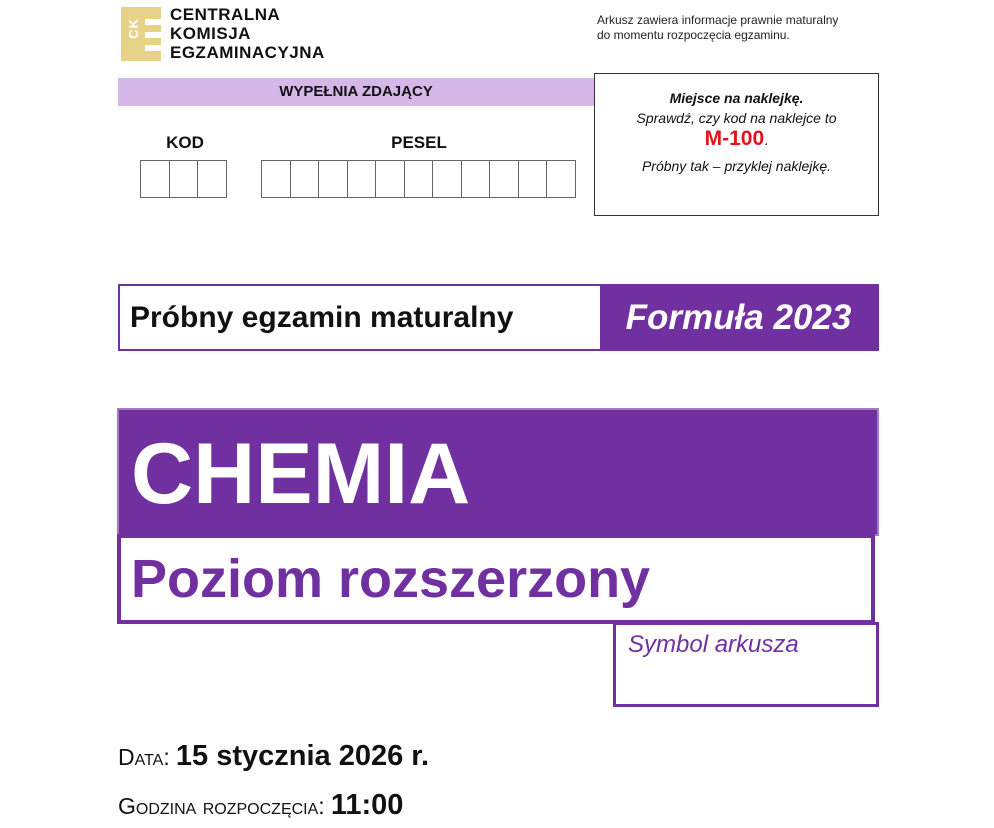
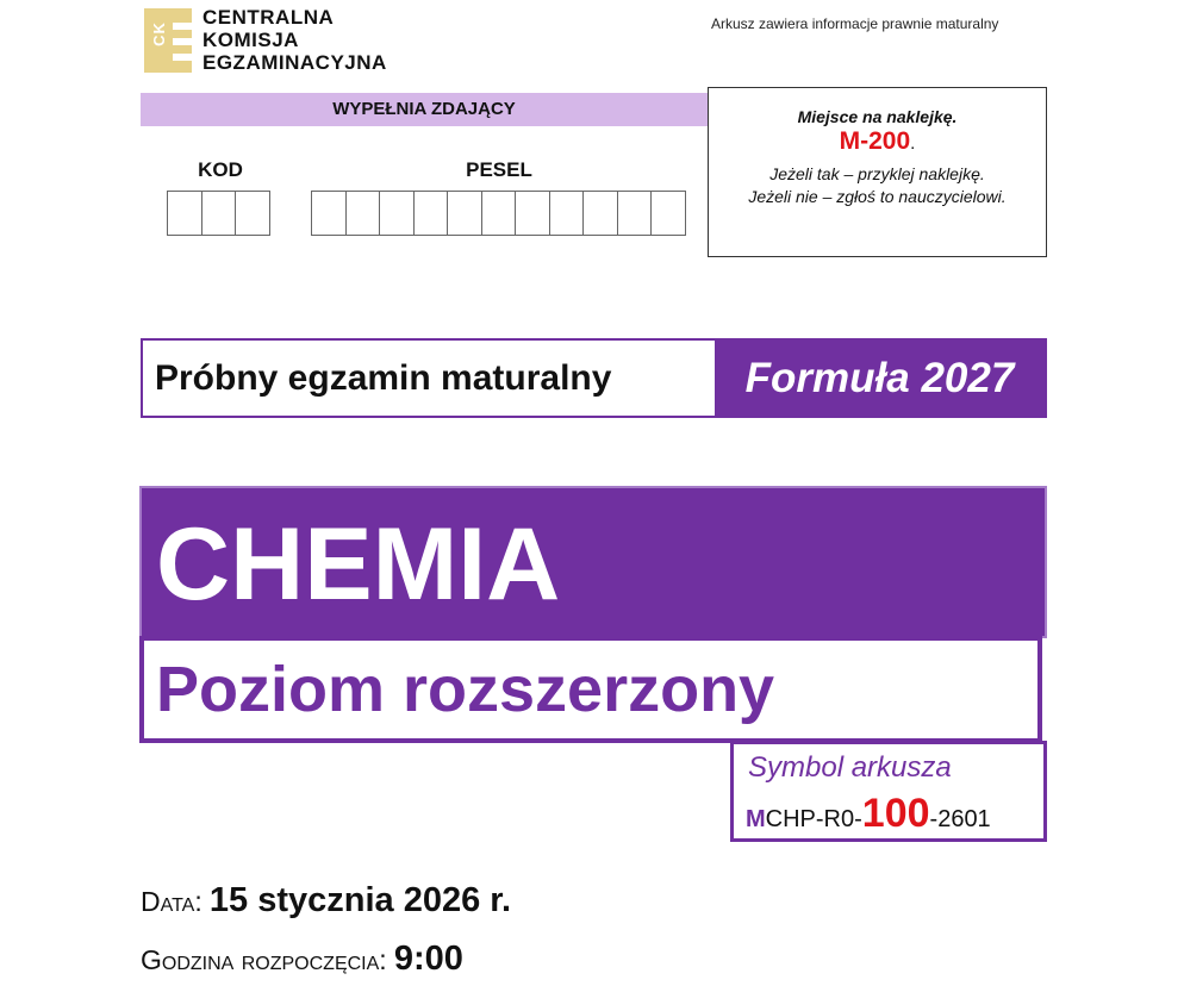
  CENTRALNA
  KOMISJA
  EGZAMINACYJNA
  Arkusz zawiera informacje prawnie maturalny
- do momentu rozpoczęcia egzaminu.
  WYPEŁNIA ZDAJĄCY
  KOD
  PESEL
  Miejsce na naklejkę.
- Sprawdź, czy kod na naklejce to
- M-100.
+ M-200.
- Próbny tak – przyklej naklejkę.
+ Jeżeli tak – przyklej naklejkę.
+ Jeżeli nie – zgłoś to nauczycielowi.
  Próbny egzamin maturalny
- Formuła 2023
+ Formuła 2027
  CHEMIA
  Poziom rozszerzony
  Symbol arkusza
+ MCHP-R0-100-2601
  Data: 15 stycznia 2026 r.
- Godzina rozpoczęcia: 11:00
+ Godzina rozpoczęcia: 9:00
